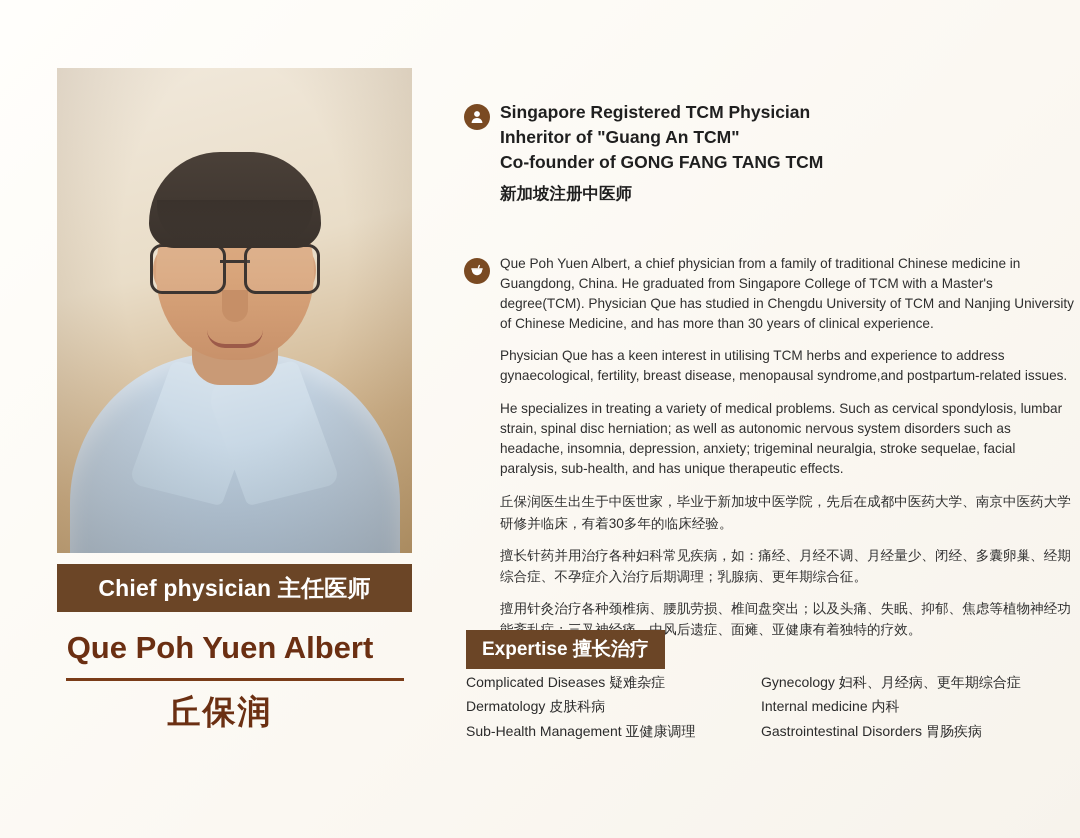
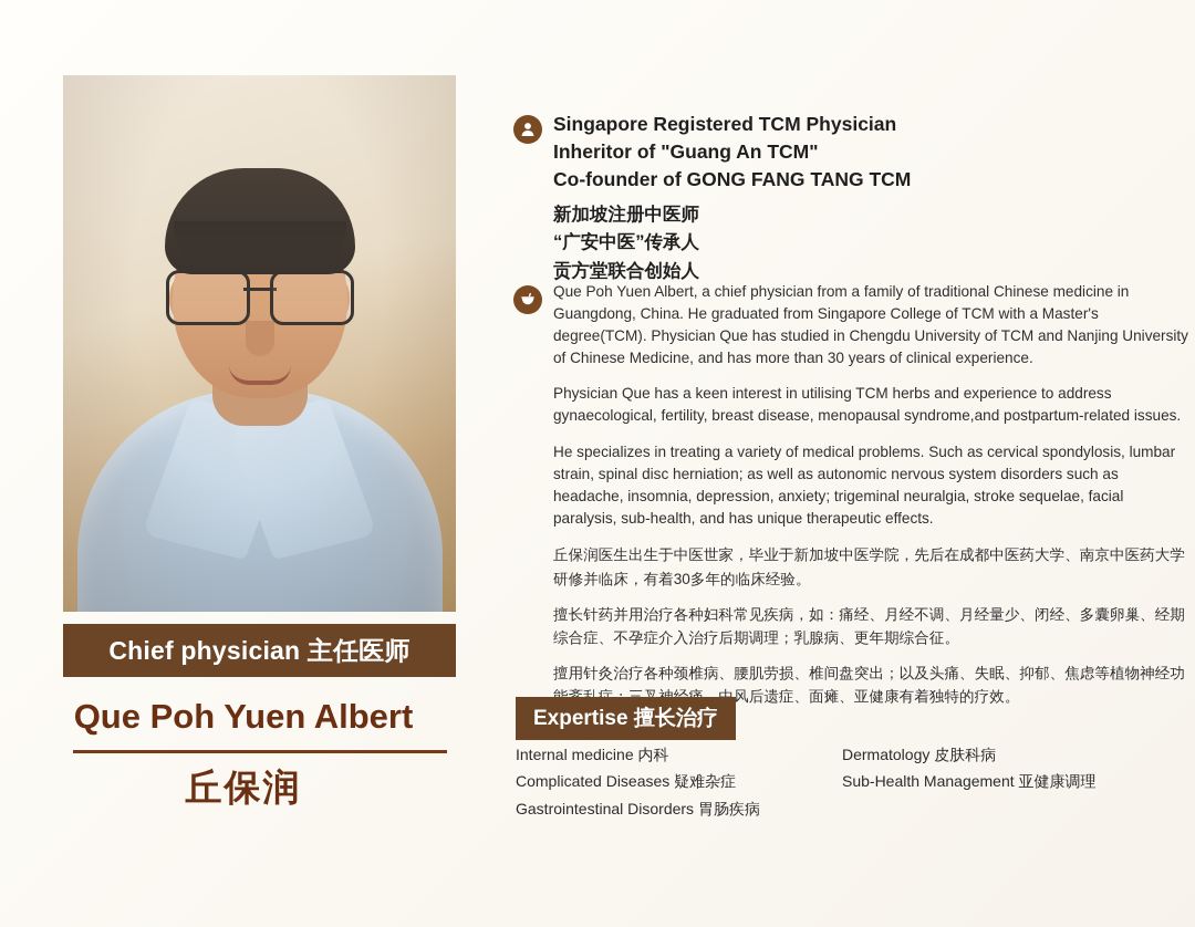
  Chief physician 主任医师
  Que Poh Yuen Albert
  丘保润
  Singapore Registered TCM Physician
  Inheritor of "Guang An TCM"
  Co-founder of GONG FANG TANG TCM
  新加坡注册中医师
+ “广安中医”传承人
+ 贡方堂联合创始人
  Que Poh Yuen Albert, a chief physician from a family of traditional Chinese medicine in Guangdong, China. He graduated from Singapore College of TCM with a Master's degree(TCM). Physician Que has studied in Chengdu University of TCM and Nanjing University of Chinese Medicine, and has more than 30 years of clinical experience.
  Physician Que has a keen interest in utilising TCM herbs and experience to address gynaecological, fertility, breast disease, menopausal syndrome,and postpartum-related issues.
  He specializes in treating a variety of medical problems. Such as cervical spondylosis, lumbar strain, spinal disc herniation; as well as autonomic nervous system disorders such as headache, insomnia, depression, anxiety; trigeminal neuralgia, stroke sequelae, facial paralysis, sub-health, and has unique therapeutic effects.
  丘保润医生出生于中医世家，毕业于新加坡中医学院，先后在成都中医药大学、南京中医药大学研修并临床，有着30多年的临床经验。
  擅长针药并用治疗各种妇科常见疾病，如：痛经、月经不调、月经量少、闭经、多囊卵巢、经期综合症、不孕症介入治疗后期调理；乳腺病、更年期综合征。
  擅用针灸治疗各种颈椎病、腰肌劳损、椎间盘突出；以及头痛、失眠、抑郁、焦虑等植物神经功风后遗症、面瘫、亚健康有着独特的疗效。
  Expertise 擅长治疗
- Complicated Diseases 疑难杂症
+ Internal medicine 内科
- Gynecology 妇科、月经病、更年期综合症
  Dermatology 皮肤科病
- Internal medicine 内科
+ Complicated Diseases 疑难杂症
  Sub-Health Management 亚健康调理
  Gastrointestinal Disorders 胃肠疾病
